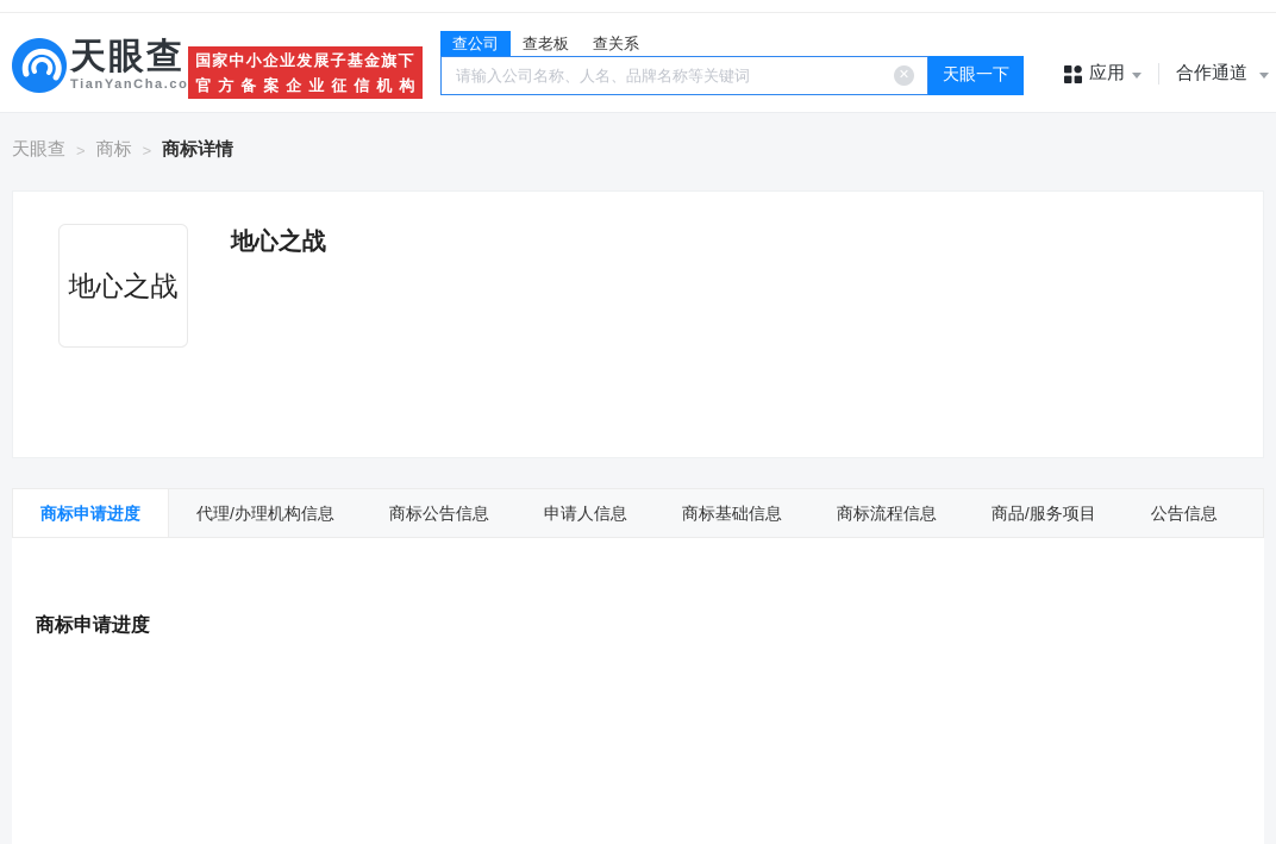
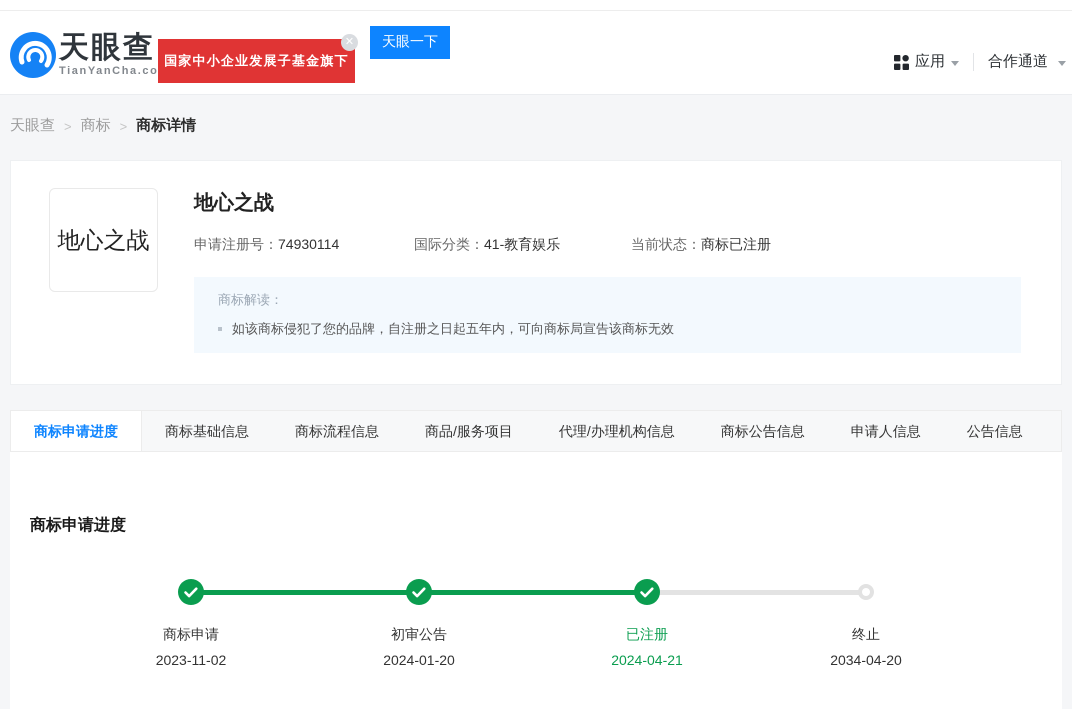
  天眼查
  TianYanCha.co
  国家中小企业发展子基金旗下
- 官方备案企业征信机构
- 查公司
- 查老板
- 查关系
- 请输入公司名称、人名、品牌名称等关键词
  ✕
  天眼一下
  应用
  合作通道
  天眼查
  >
  商标
  >
  商标详情
  地心之战
  地心之战
+ 申请注册号：
+ 74930114
+ 国际分类：
+ 41-教育娱乐
+ 当前状态：
+ 商标已注册
+ 商标解读：
+ 如该商标侵犯了您的品牌，自注册之日起五年内，可向商标局宣告该商标无效
  商标申请进度
- 代理/办理机构信息
+ 商标基础信息
- 商标公告信息
+ 商标流程信息
- 申请人信息
+ 商品/服务项目
- 商标基础信息
+ 代理/办理机构信息
- 商标流程信息
+ 商标公告信息
- 商品/服务项目
+ 申请人信息
  公告信息
  商标申请进度
+ 商标申请
+ 2023-11-02
+ 初审公告
+ 2024-01-20
+ 已注册
+ 2024-04-21
+ 终止
+ 2034-04-20
